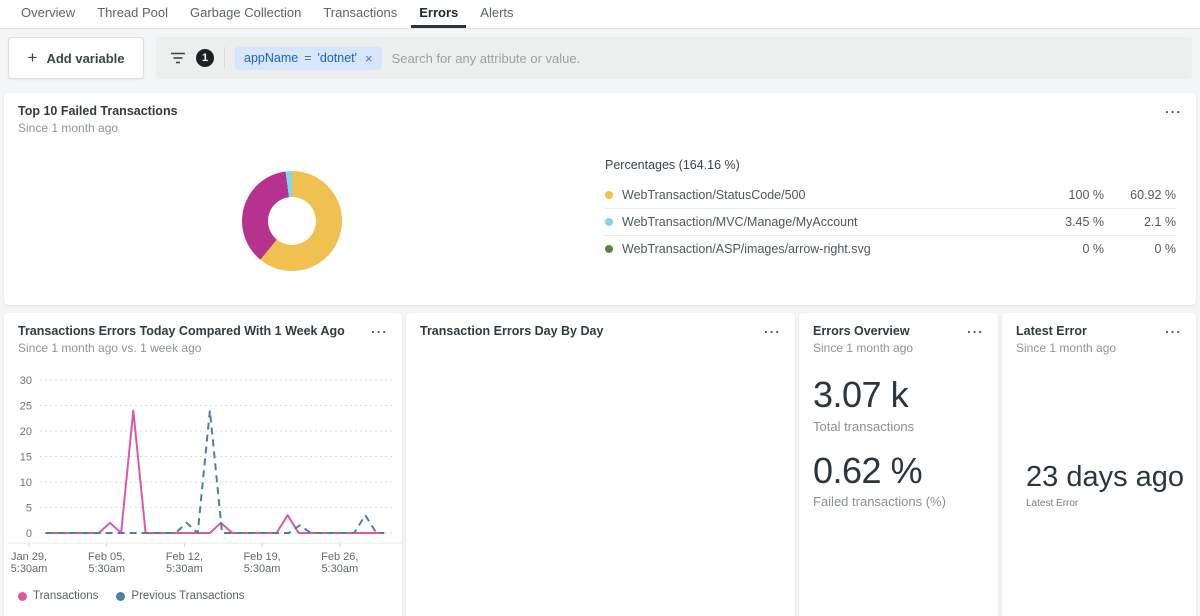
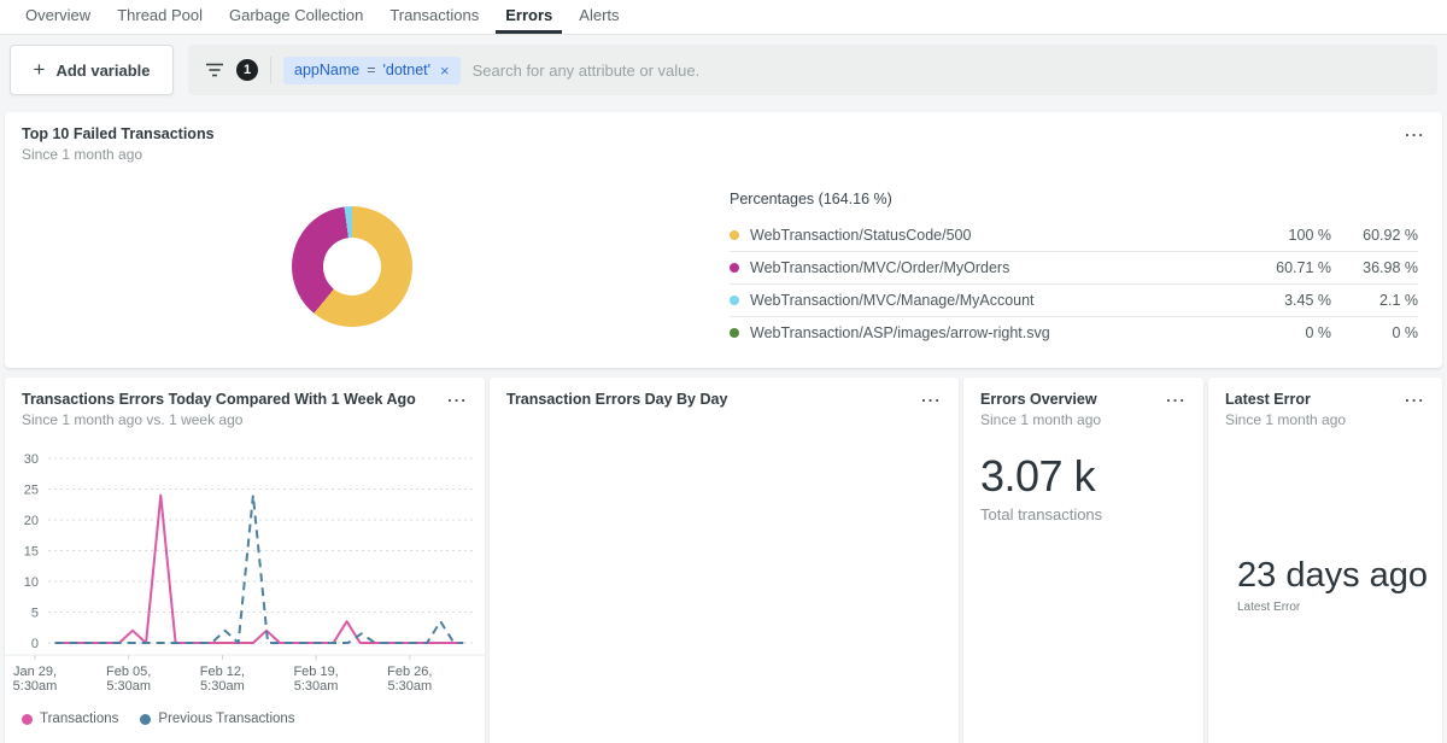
  Overview
  Thread Pool
  Garbage Collection
  Transactions
  Errors
  Alerts
  +
  Add variable
  1
  appName
  =
  'dotnet'
  ×
  Search for any attribute or value.
  Top 10 Failed Transactions
  Since 1 month ago
  ...
  Percentages (164.16 %)
  WebTransaction/StatusCode/500
  100 %
  60.92 %
+ WebTransaction/MVC/Order/MyOrders
+ 60.71 %
+ 36.98 %
  WebTransaction/MVC/Manage/MyAccount
  3.45 %
  2.1 %
  WebTransaction/ASP/images/arrow-right.svg
  0 %
  0 %
  Transactions Errors Today Compared With 1 Week Ago
  Since 1 month ago vs. 1 week ago
  ...
  0
  5
  10
  15
  20
  25
  30
  Jan 29,
  5:30am
  Feb 05,
  5:30am
  Feb 12,
  5:30am
  Feb 19,
  5:30am
  Feb 26,
  5:30am
  Transactions
  Previous Transactions
  Transaction Errors Day By Day
  ...
  Errors Overview
  Since 1 month ago
  ...
  3.07 k
  Total transactions
- 0.62 %
- Failed transactions (%)
  Latest Error
  Since 1 month ago
  ...
  23 days ago
  Latest Error
